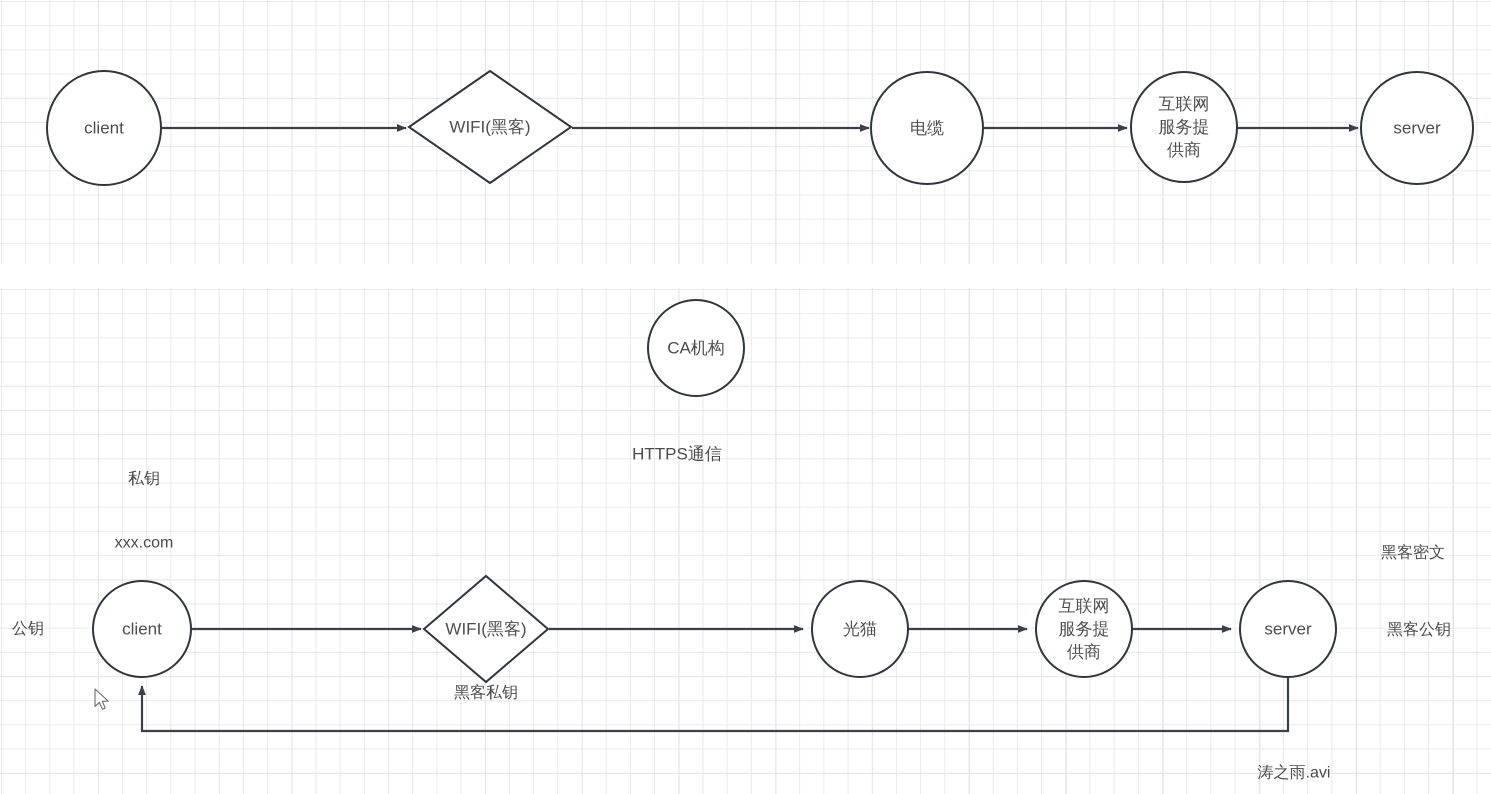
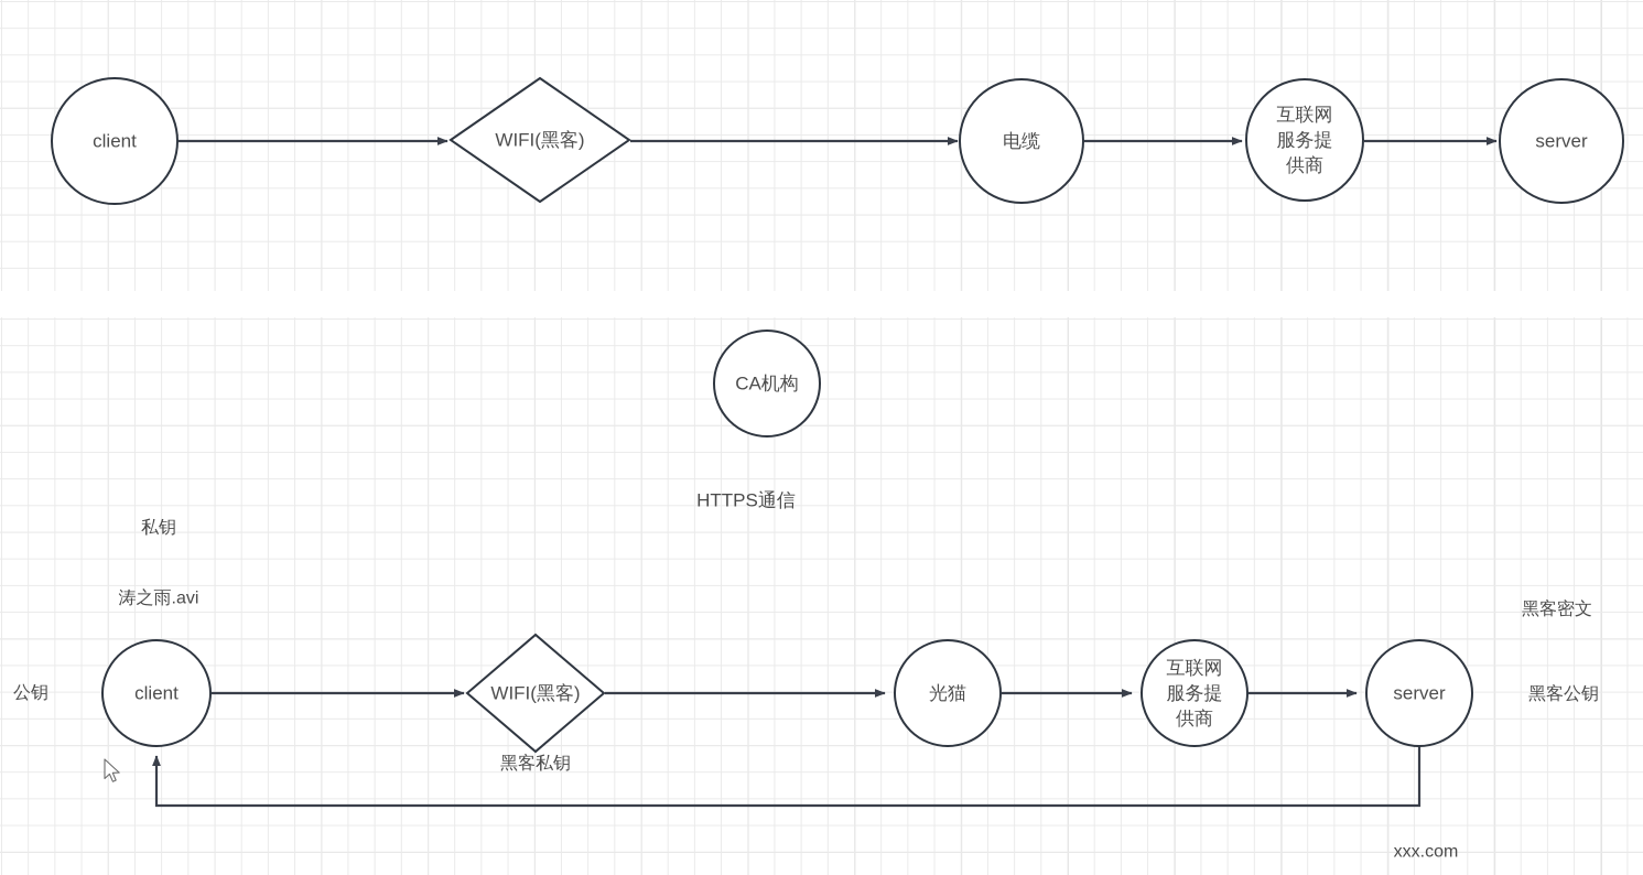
  client
  WIFI(黑客)
  电缆
  互联网
  服务提
  供商
  server
  CA机构
  HTTPS通信
  client
  WIFI(黑客)
  光猫
  互联网
  服务提
  供商
  server
  私钥
- xxx.com
+ 涛之雨.avi
  公钥
  黑客私钥
  黑客密文
  黑客公钥
- 涛之雨.avi
+ xxx.com
